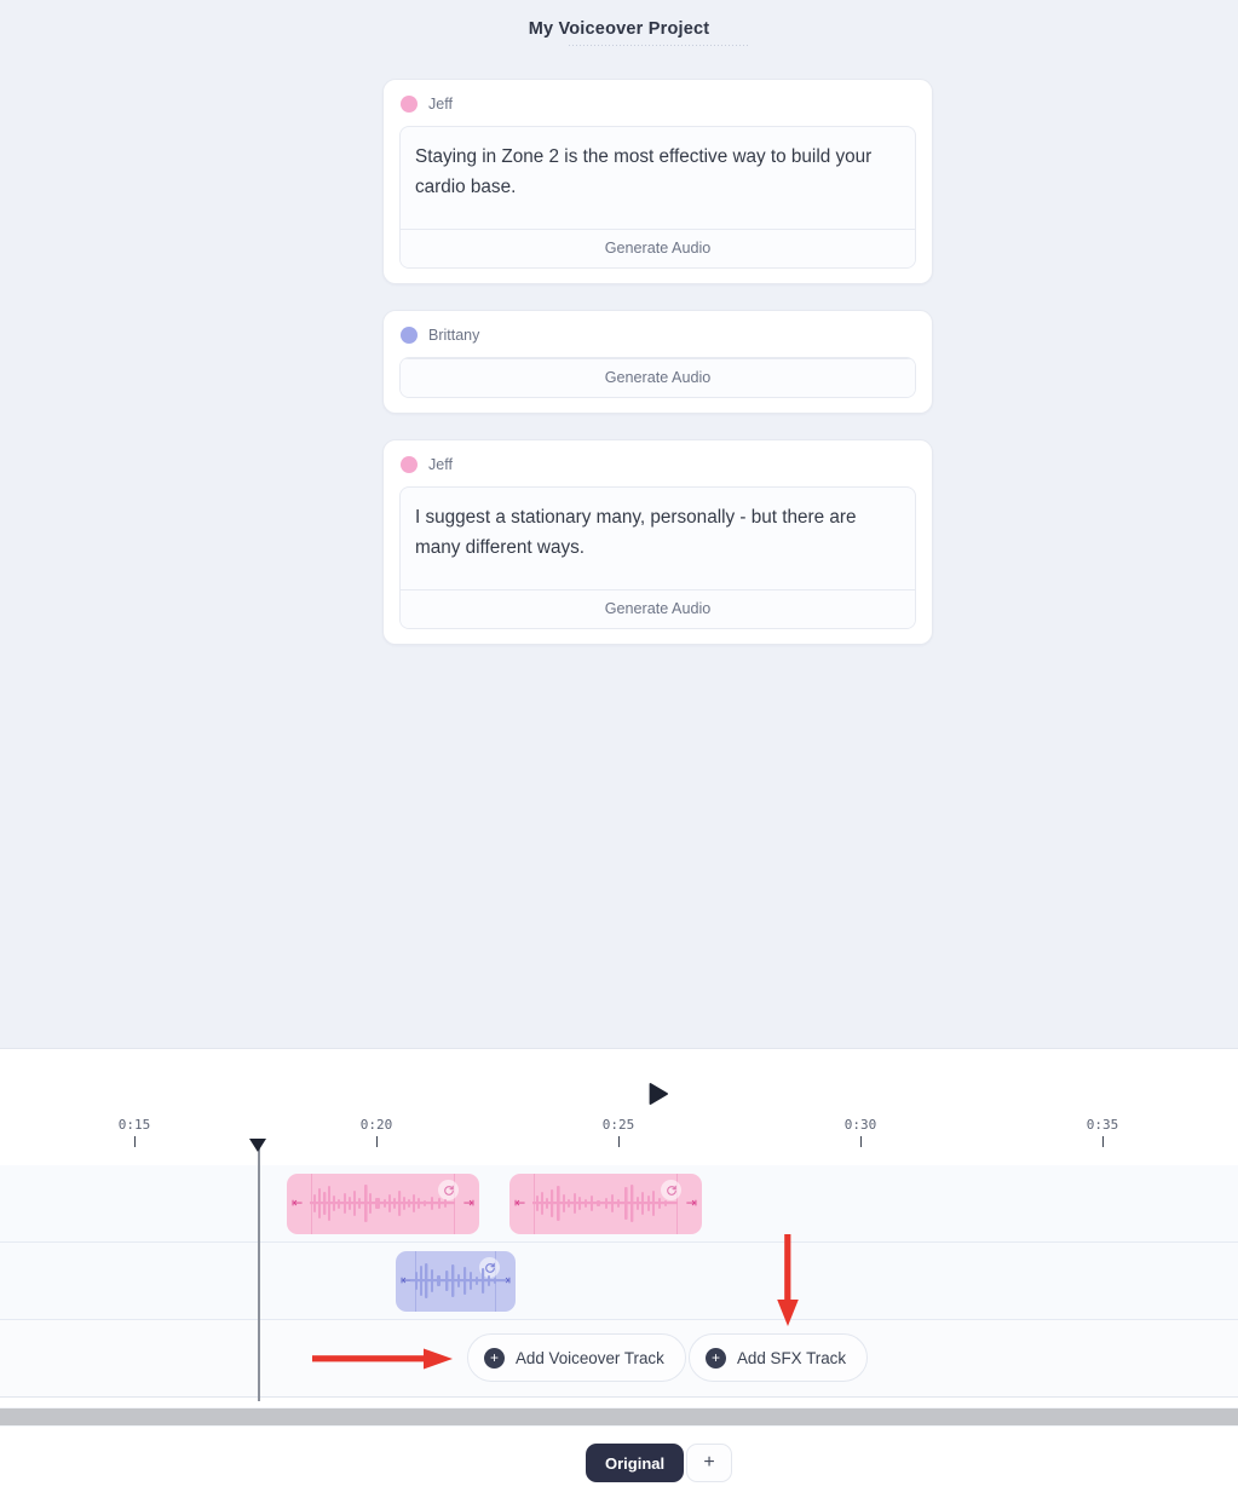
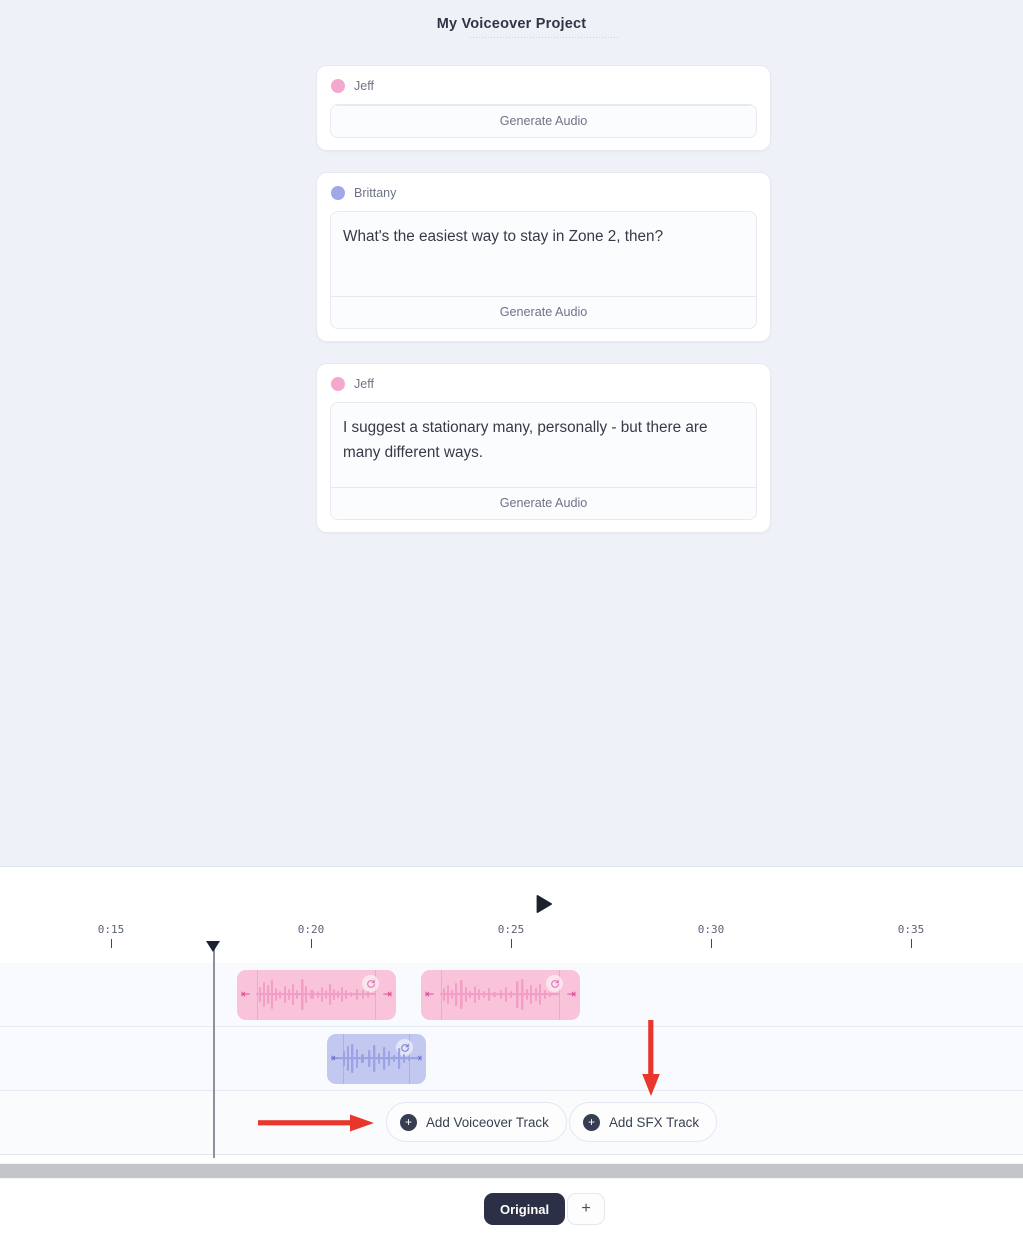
  My Voiceover Project
  Jeff
- Staying in Zone 2 is the most effective way to build your cardio base.
  Generate Audio
  Brittany
+ What's the easiest way to stay in Zone 2, then?
  Generate Audio
  Jeff
  I suggest a stationary many, personally - but there are many different ways.
  Generate Audio
  0:15
  0:20
  0:25
  0:30
  0:35
  ⇤
  ⇥
  ⇤
  ⇥
  ⇤
  +
  Add Voiceover Track
  +
  Add SFX Track
  Original
  +
